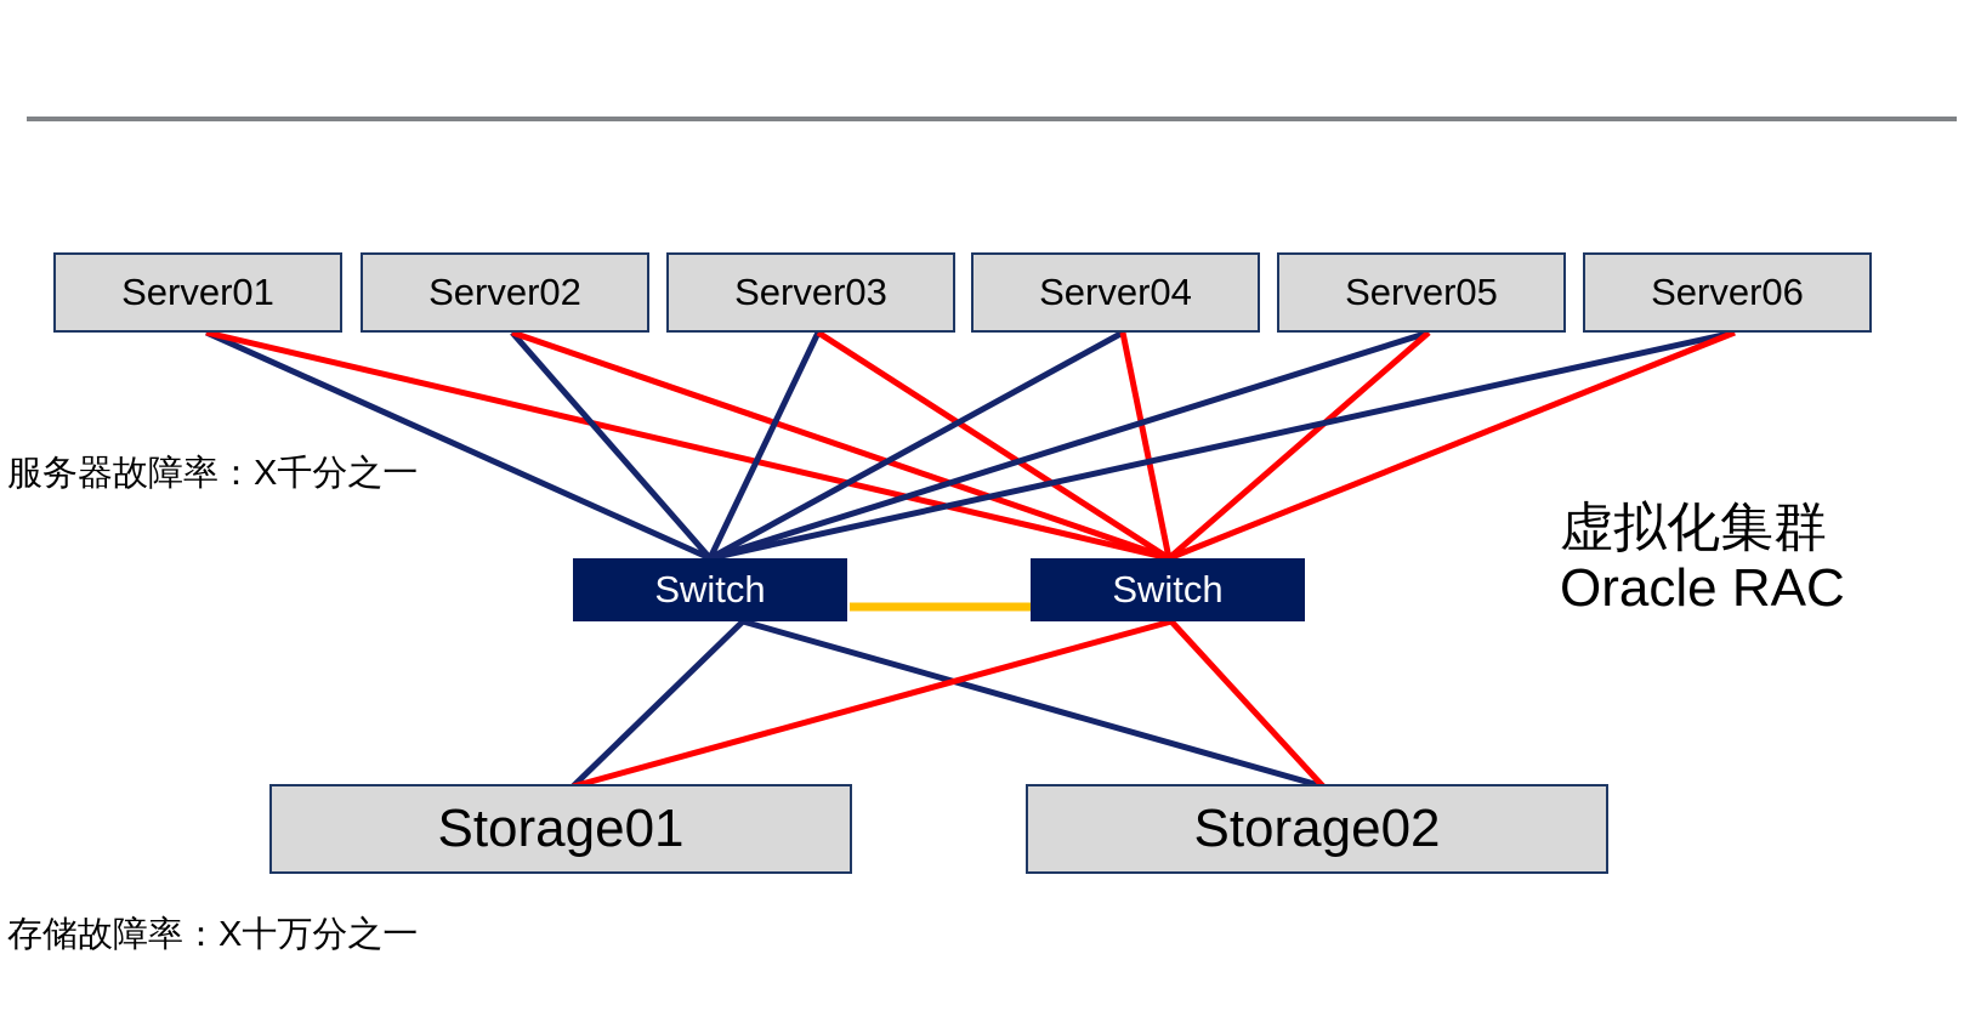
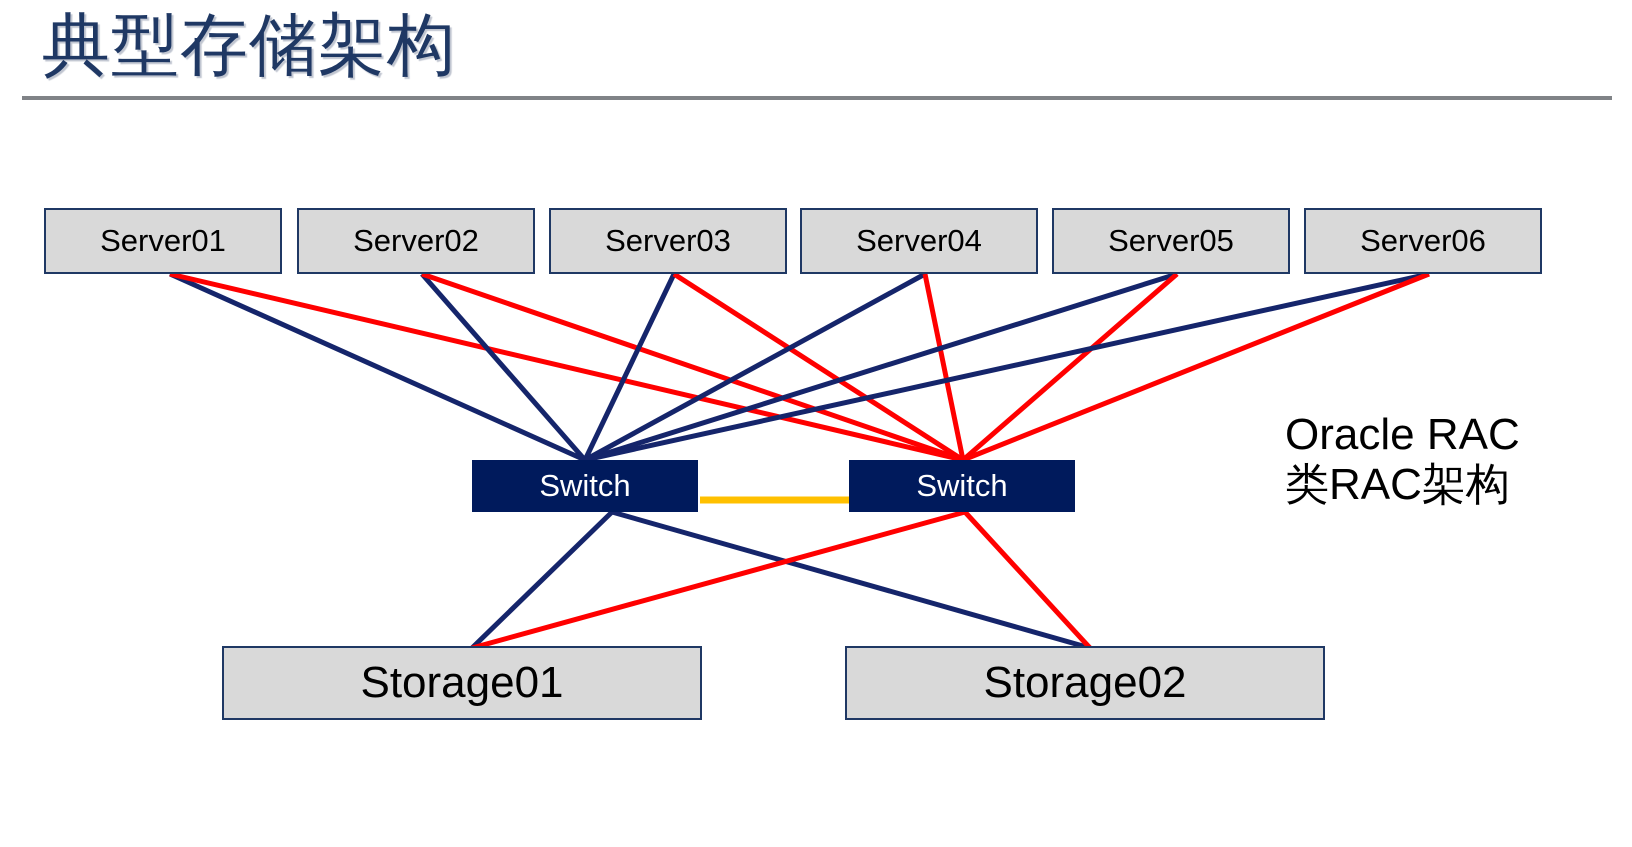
+ 典型存储架构
  Server01
  Server02
  Server03
  Server04
  Server05
  Server06
  Switch
  Switch
  Storage01
  Storage02
- 服务器故障率：X千分之一
- 存储故障率：X十万分之一
- 虚拟化集群
  Oracle RAC
+ 类RAC架构
